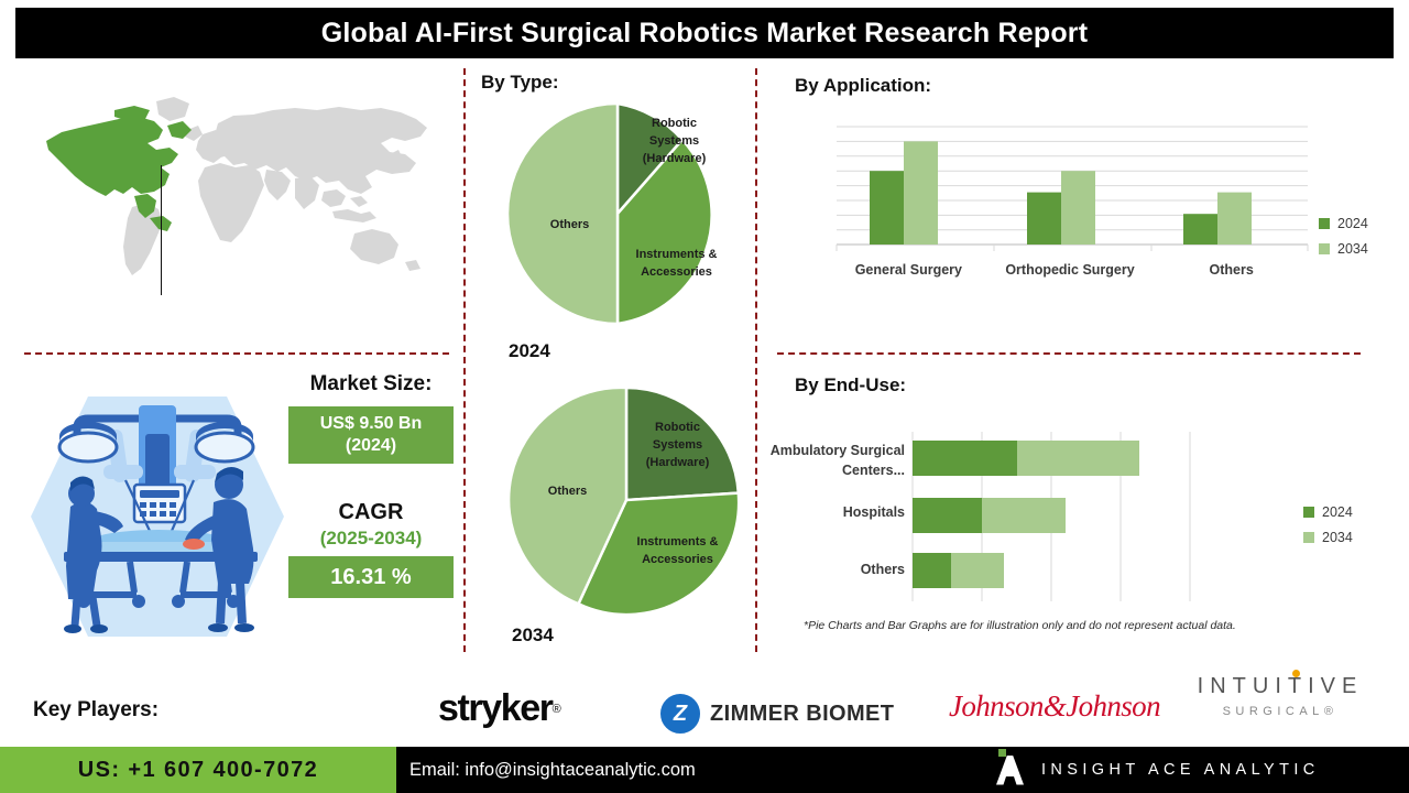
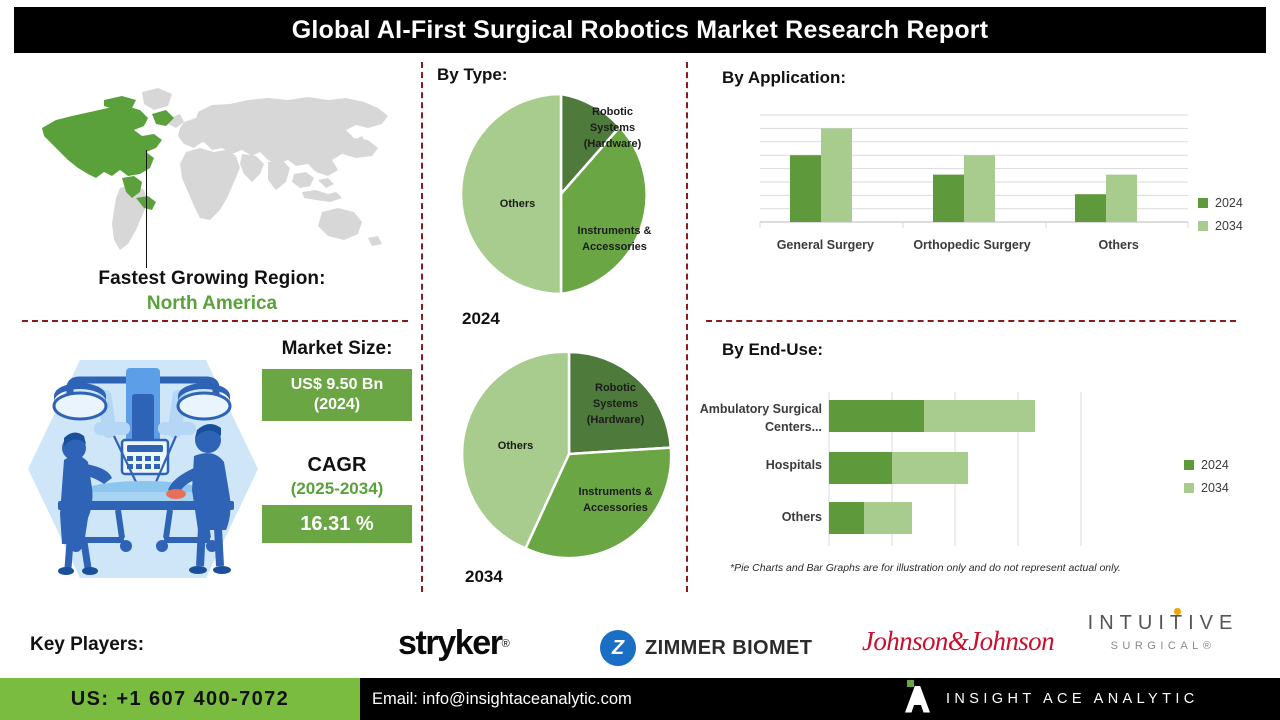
  Global AI-First Surgical Robotics Market Research Report
+ Fastest Growing Region:
+ North America
  Market Size:
  US$ 9.50 Bn
  (2024)
  CAGR
  (2025-2034)
  16.31 %
  By Type:
  Robotic
  Systems
  (Hardware)
  Instruments &
  Accessories
  Others
  2024
  Robotic
  Systems
  (Hardware)
  Instruments &
  Accessories
  Others
  2034
  By Application:
  General Surgery
  Orthopedic Surgery
  Others
  2024
  2034
  By End-Use:
  Ambulatory Surgical Centers...
  Hospitals
  Others
  2024
  2034
- *Pie Charts and Bar Graphs are for illustration only and do not represent actual data.
+ *Pie Charts and Bar Graphs are for illustration only and do not represent actual only.
  Key Players:
  stryker
  ®
  Z
  ZIMMER BIOMET
  Johnson&Johnson
  INTUITIVE
  SURGICAL®
  US: +1 607 400-7072
  Email: info@insightaceanalytic.com
  INSIGHT ACE ANALYTIC
